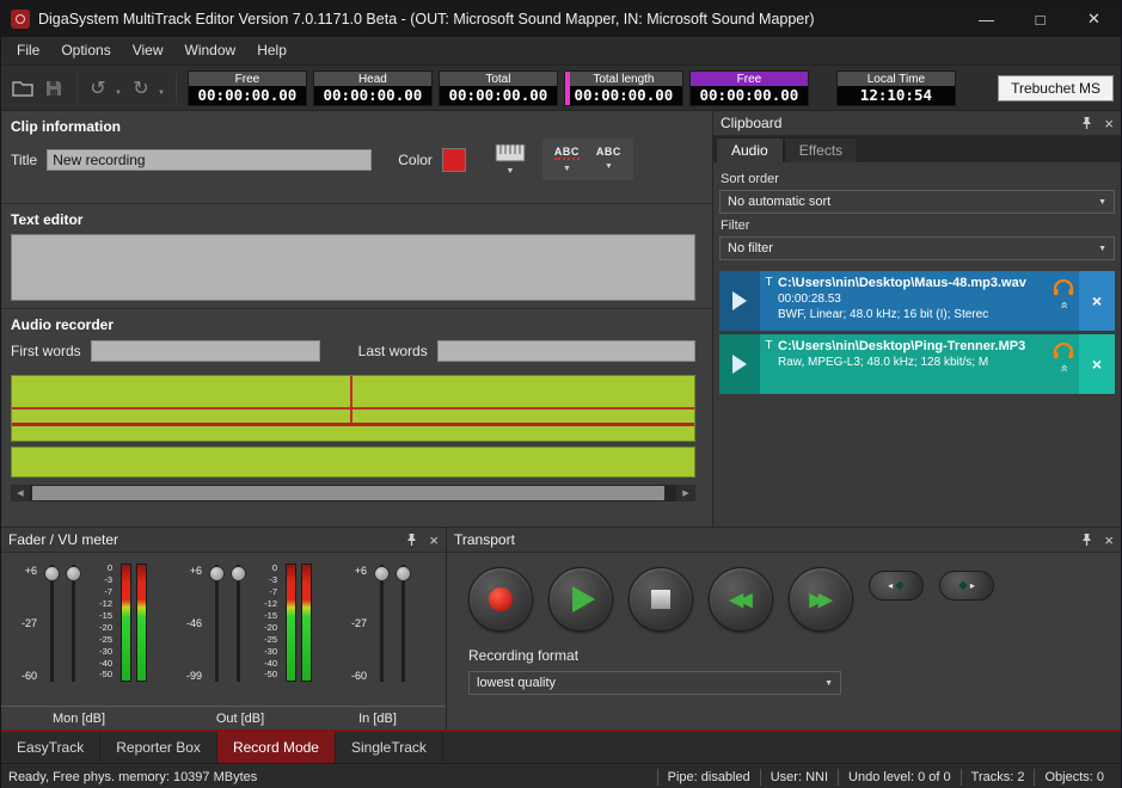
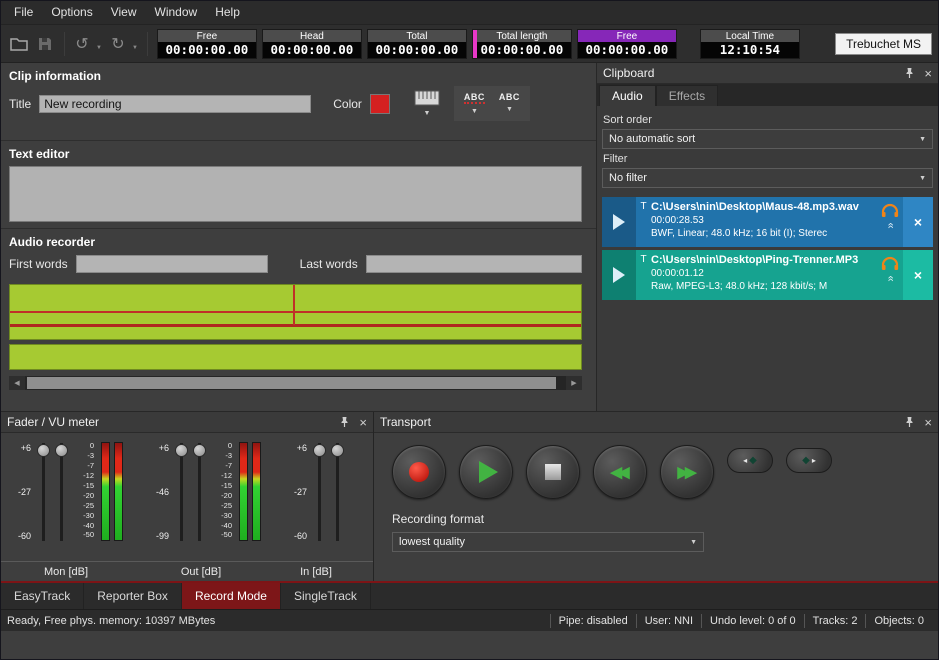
- DigaSystem MultiTrack Editor Version 7.0.1171.0 Beta - (OUT: Microsoft Sound Mapper, IN: Microsoft Sound Mapper)
- —
- □
- ✕
  File
  Options
  View
  Window
  Help
  ↺
  ↻
  Free
  00:00:00.00
  Head
  00:00:00.00
  Total
  00:00:00.00
  Total length
  00:00:00.00
  Free
  00:00:00.00
  Local Time
  12:10:54
  Trebuchet MS
  Clip information
  Title
  New recording
  Color
  ABC
  ABC
  Text editor
  Audio recorder
  First words
  Last words
  Clipboard
  ×
  Audio
  Effects
  Sort order
  No automatic sort
  Filter
  No filter
  T
  C:\Users\nin\Desktop\Maus-48.mp3.wav
  00:00:28.53
  BWF, Linear; 48.0 kHz; 16 bit (I); Sterec
  ×
  T
  C:\Users\nin\Desktop\Ping-Trenner.MP3
+ 00:00:01.12
  Raw, MPEG-L3; 48.0 kHz; 128 kbit/s; M
  ×
  Fader / VU meter
  ×
  +6
  -27
  -60
  0
  -3
  -7
  -12
  -15
  -20
  -25
  -30
  -40
  -50
  +6
  -46
  -99
  0
  -3
  -7
  -12
  -15
  -20
  -25
  -30
  -40
  -50
  +6
  -27
  -60
  Mon [dB]
  Out [dB]
  In [dB]
  Transport
  ×
  ◀◀
  ▶▶
  ◂
  ◆
  ◆
  ▸
  Recording format
  lowest quality
  EasyTrack
  Reporter Box
  Record Mode
  SingleTrack
  Ready, Free phys. memory: 10397 MBytes
  Pipe: disabled
  User: NNI
  Undo level: 0 of 0
  Tracks: 2
  Objects: 0
